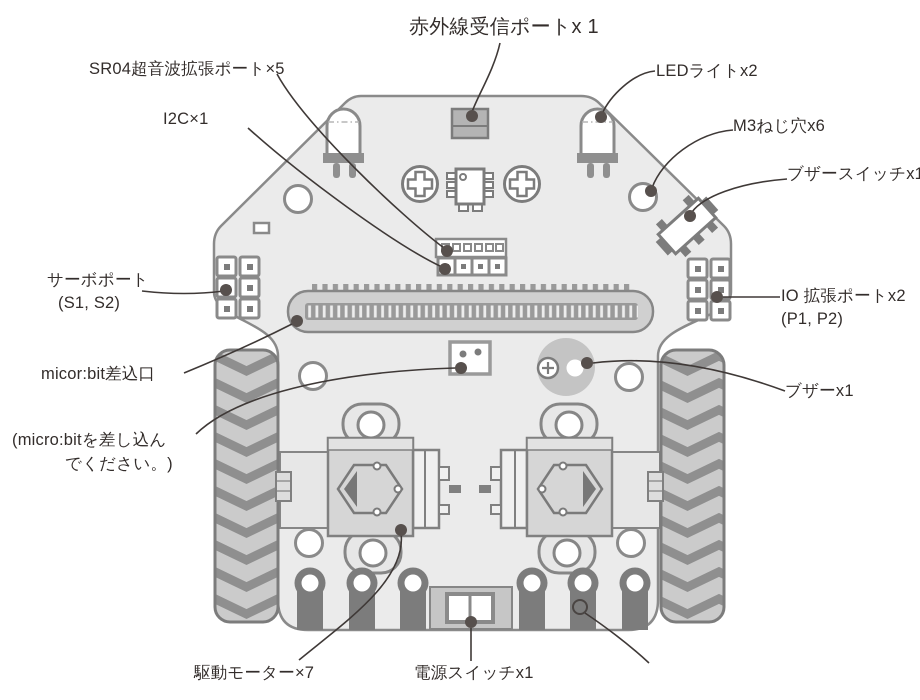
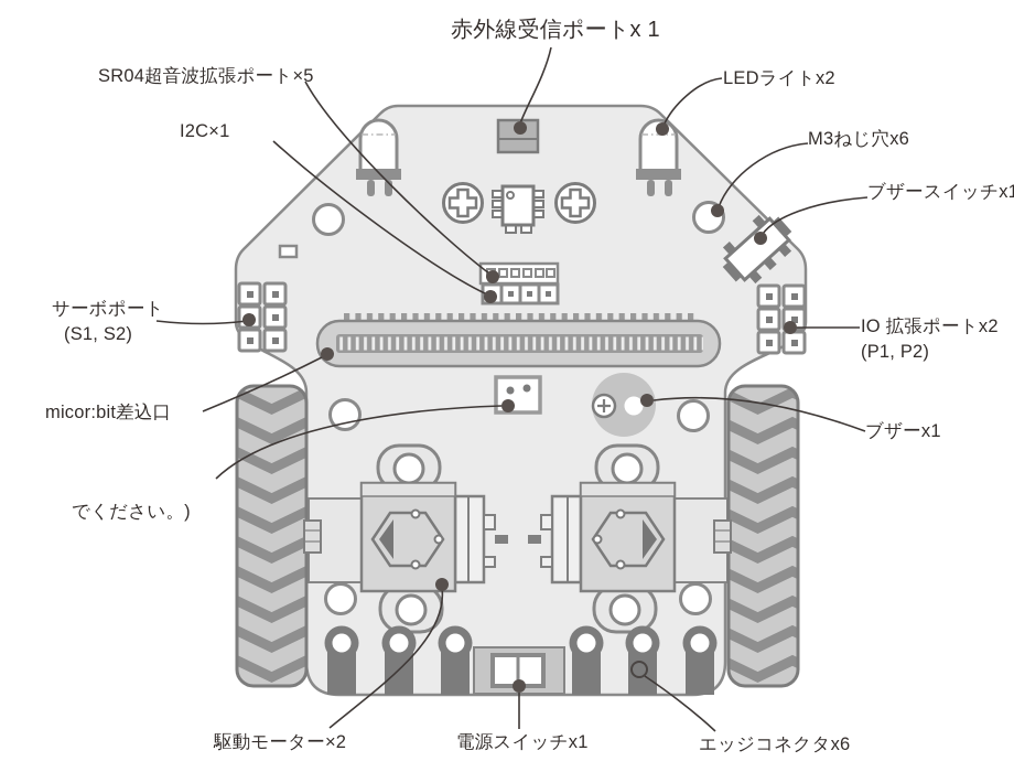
  赤外線受信ポートx 1
  SR04超音波拡張ポート×5
  I2C×1
  LEDライトx2
  M3ねじ穴x6
  ブザースイッチx1
  サーボポート
  (S1, S2)
  IO 拡張ポートx2
  (P1, P2)
  micor:bit差込口
- (micro:bitを差し込ん
  でください。)
  ブザーx1
- 駆動モーター×7
+ 駆動モーター×2
  電源スイッチx1
+ エッジコネクタx6
